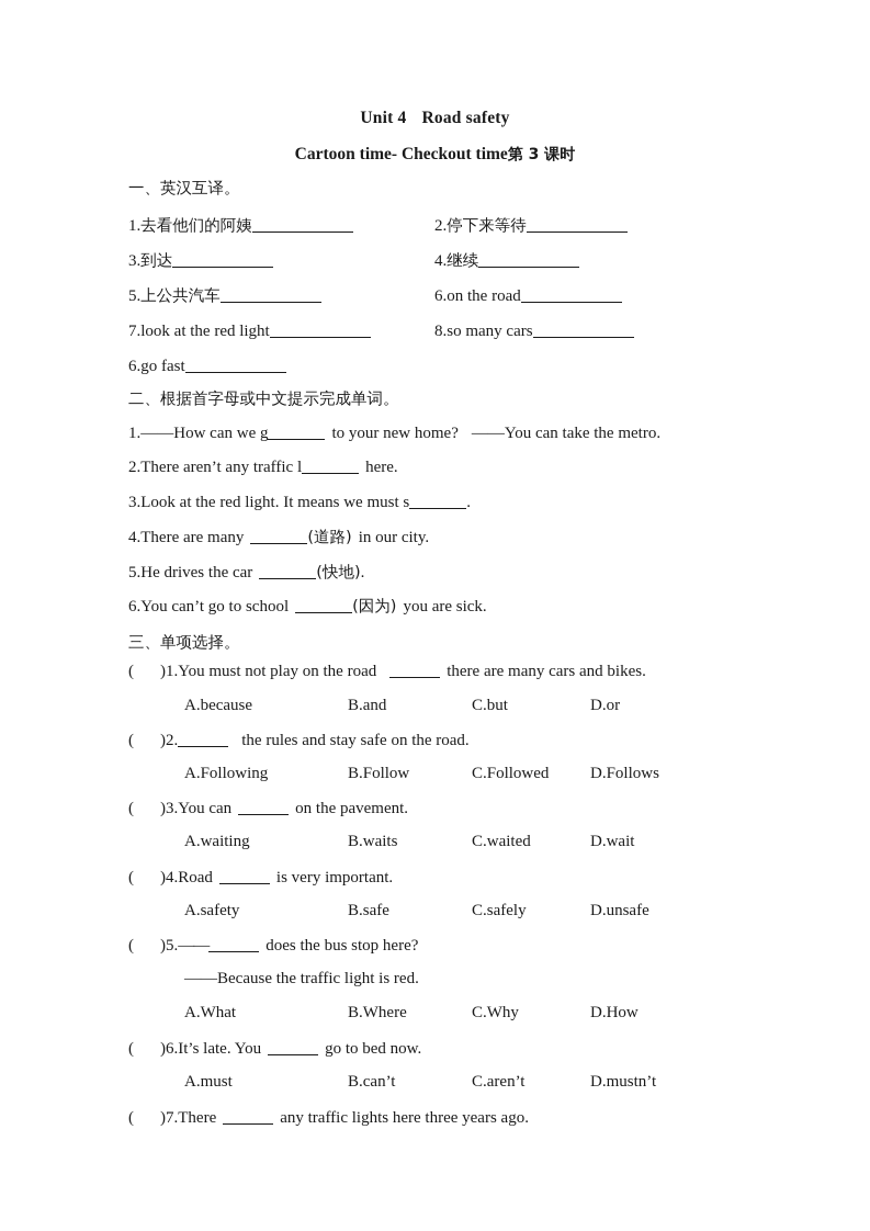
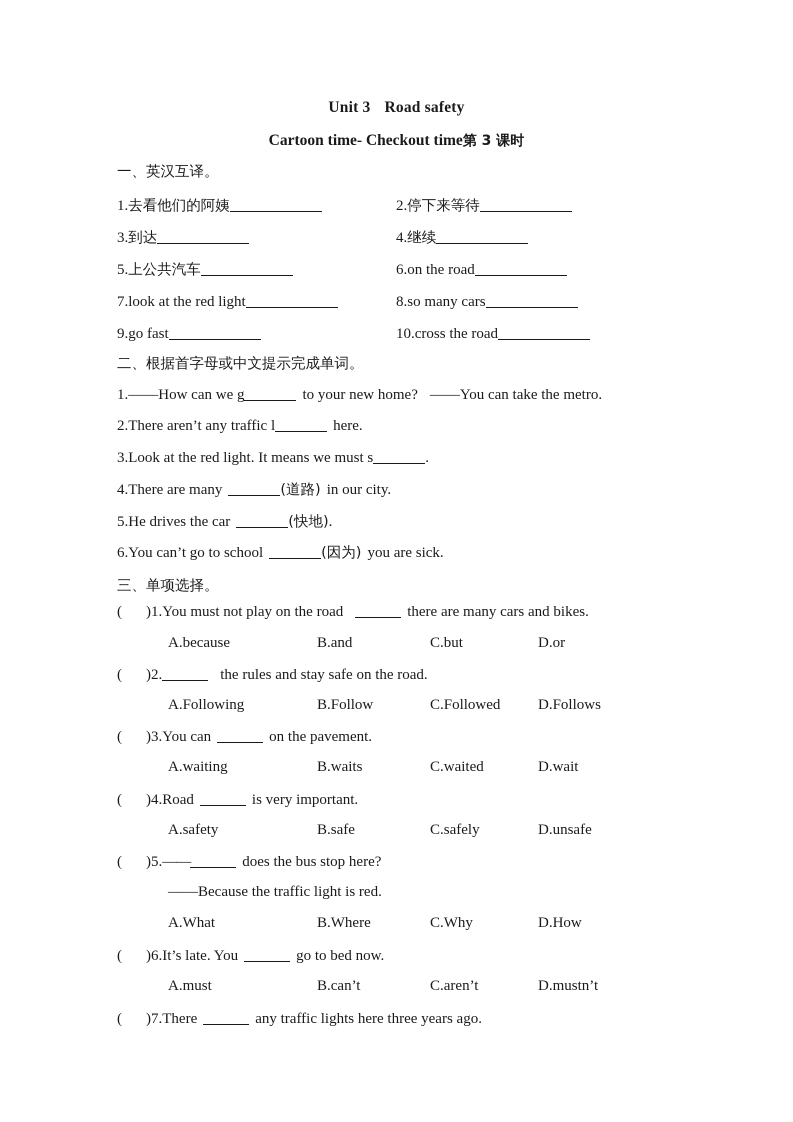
- Unit 4 Road safety
+ Unit 3 Road safety
  Cartoon time- Checkout time第 3 课时
  一、英汉互译。
  1.去看他们的阿姨
  2.停下来等待
  3.到达
  4.继续
  5.上公共汽车
  6.on the road
  7.look at the red light
  8.so many cars
- 6.go fast
+ 9.go fast
+ 10.cross the road
  二、根据首字母或中文提示完成单词。
  1.——How can we g to your new home? ——You can take the metro.
  2.There aren’t any traffic l here.
  3.Look at the red light. It means we must s .
  4.There are many (道路) in our city.
  5.He drives the car (快地).
  6.You can’t go to school (因为) you are sick.
  三、单项选择。
  ( )1.You must not play on the road there are many cars and bikes.
  A.because
  B.and
  C.but
  D.or
  ( )2. the rules and stay safe on the road.
  A.Following
  B.Follow
  C.Followed
  D.Follows
  ( )3.You can on the pavement.
  A.waiting
  B.waits
  C.waited
  D.wait
  ( )4.Road is very important.
  A.safety
  B.safe
  C.safely
  D.unsafe
  ( )5.—— does the bus stop here?
  ——Because the traffic light is red.
  A.What
  B.Where
  C.Why
  D.How
  ( )6.It’s late. You go to bed now.
  A.must
  B.can’t
  C.aren’t
  D.mustn’t
  ( )7.There any traffic lights here three years ago.
